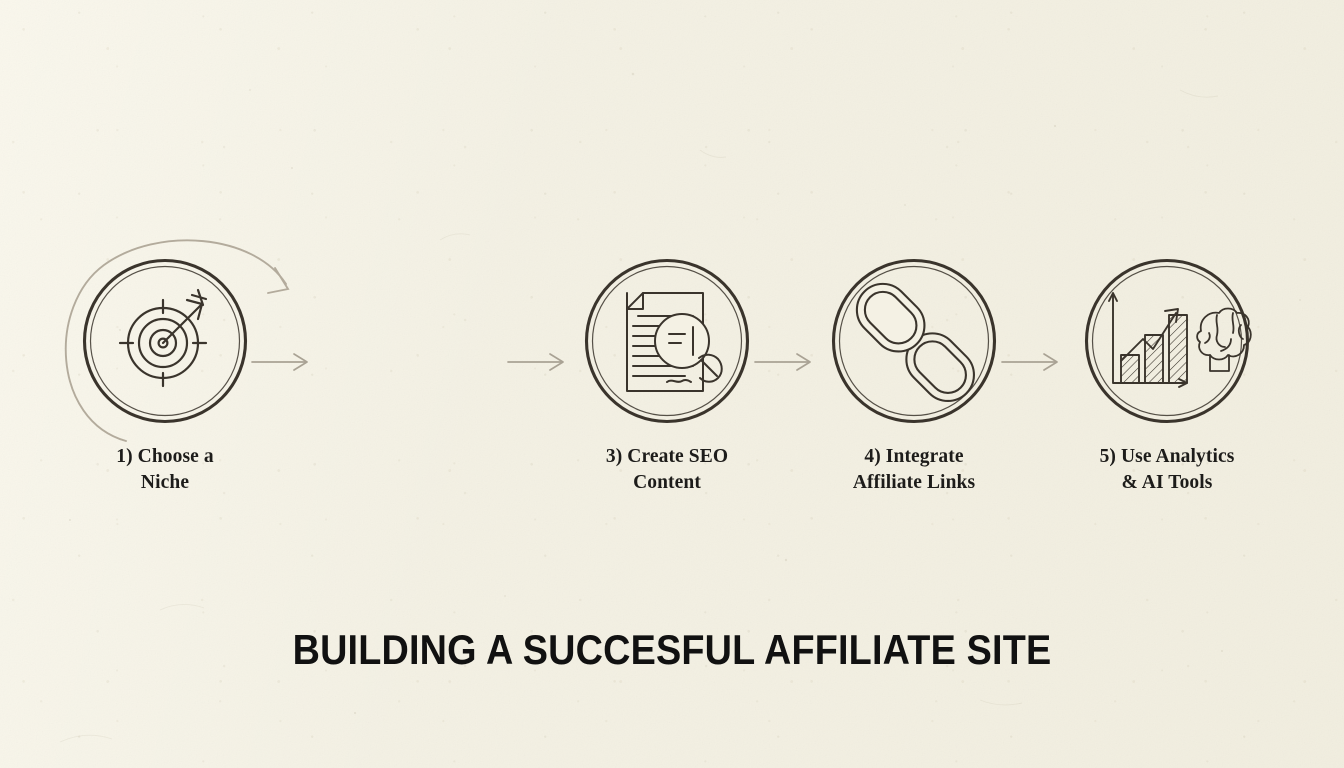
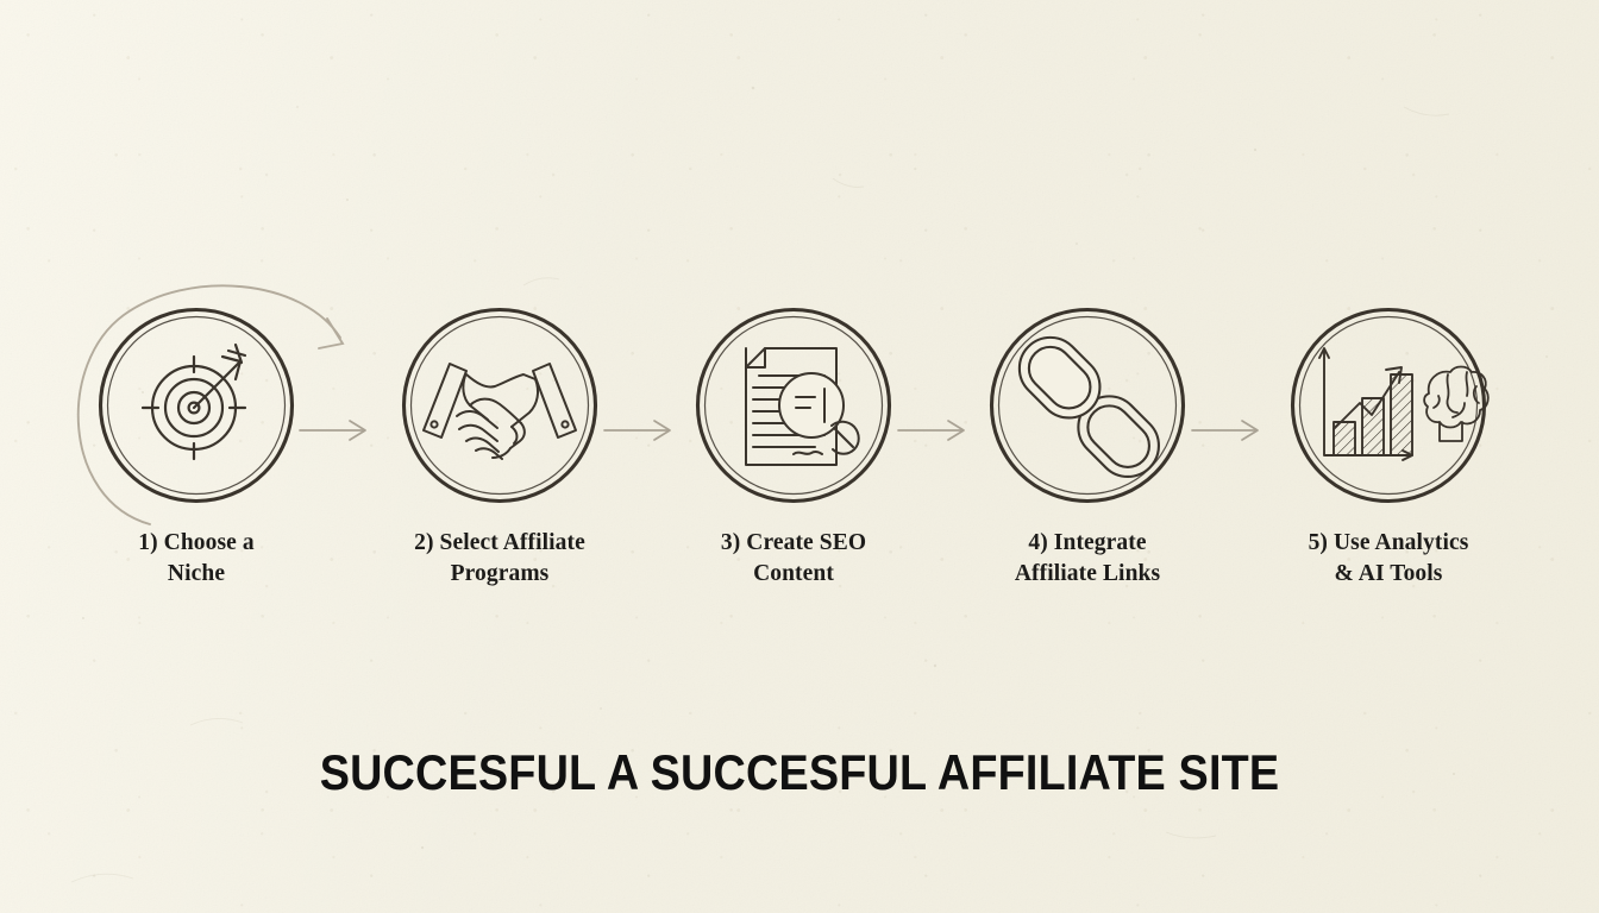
  1) Choose a
  Niche
+ 2) Select Affiliate
+ Programs
  3) Create SEO
  Content
  4) Integrate
  Affiliate Links
  5) Use Analytics
  & AI Tools
- BUILDING A SUCCESFUL AFFILIATE SITE
+ SUCCESFUL A SUCCESFUL AFFILIATE SITE
